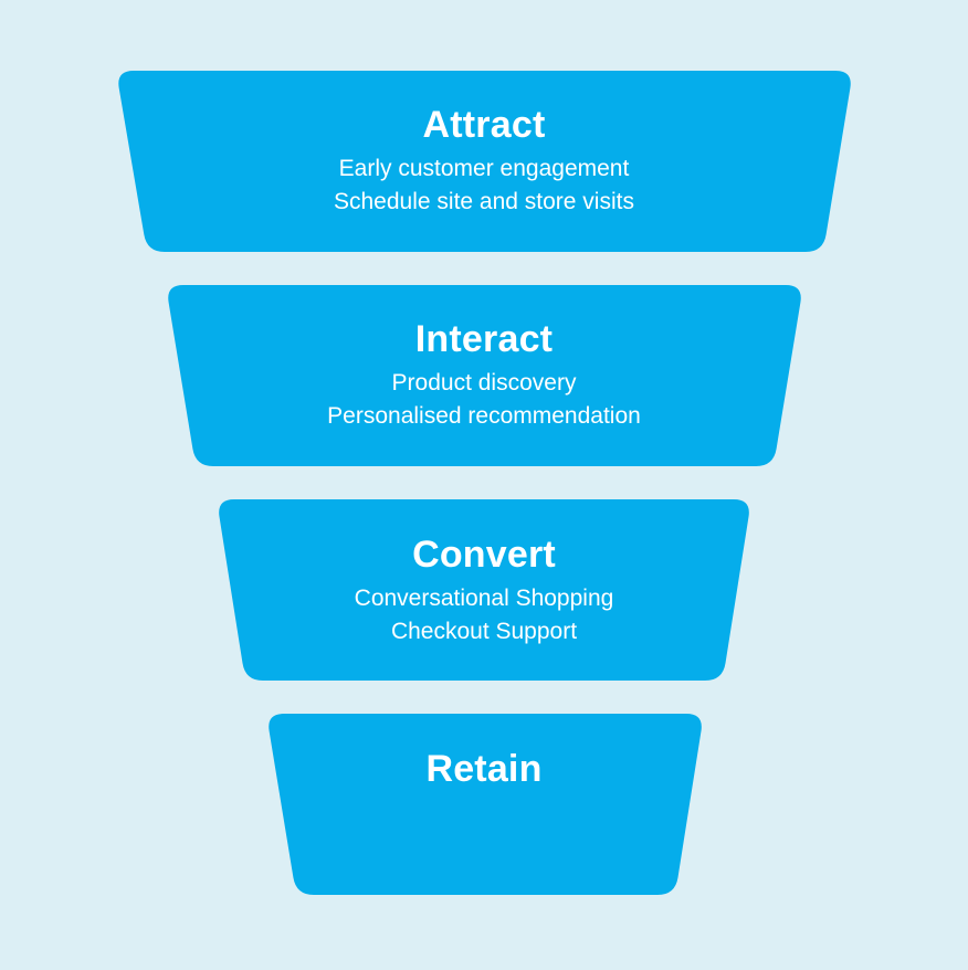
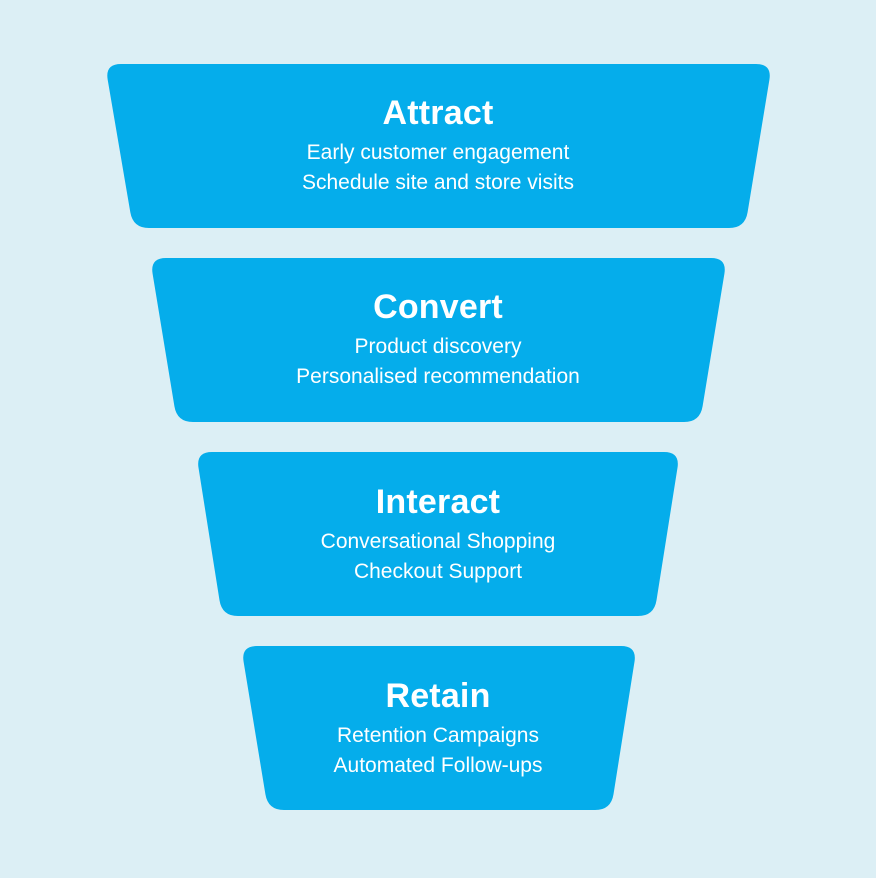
  Attract
  Early customer engagement
  Schedule site and store visits
- Interact
+ Convert
  Product discovery
  Personalised recommendation
- Convert
+ Interact
  Conversational Shopping
  Checkout Support
  Retain
+ Retention Campaigns
+ Automated Follow-ups
